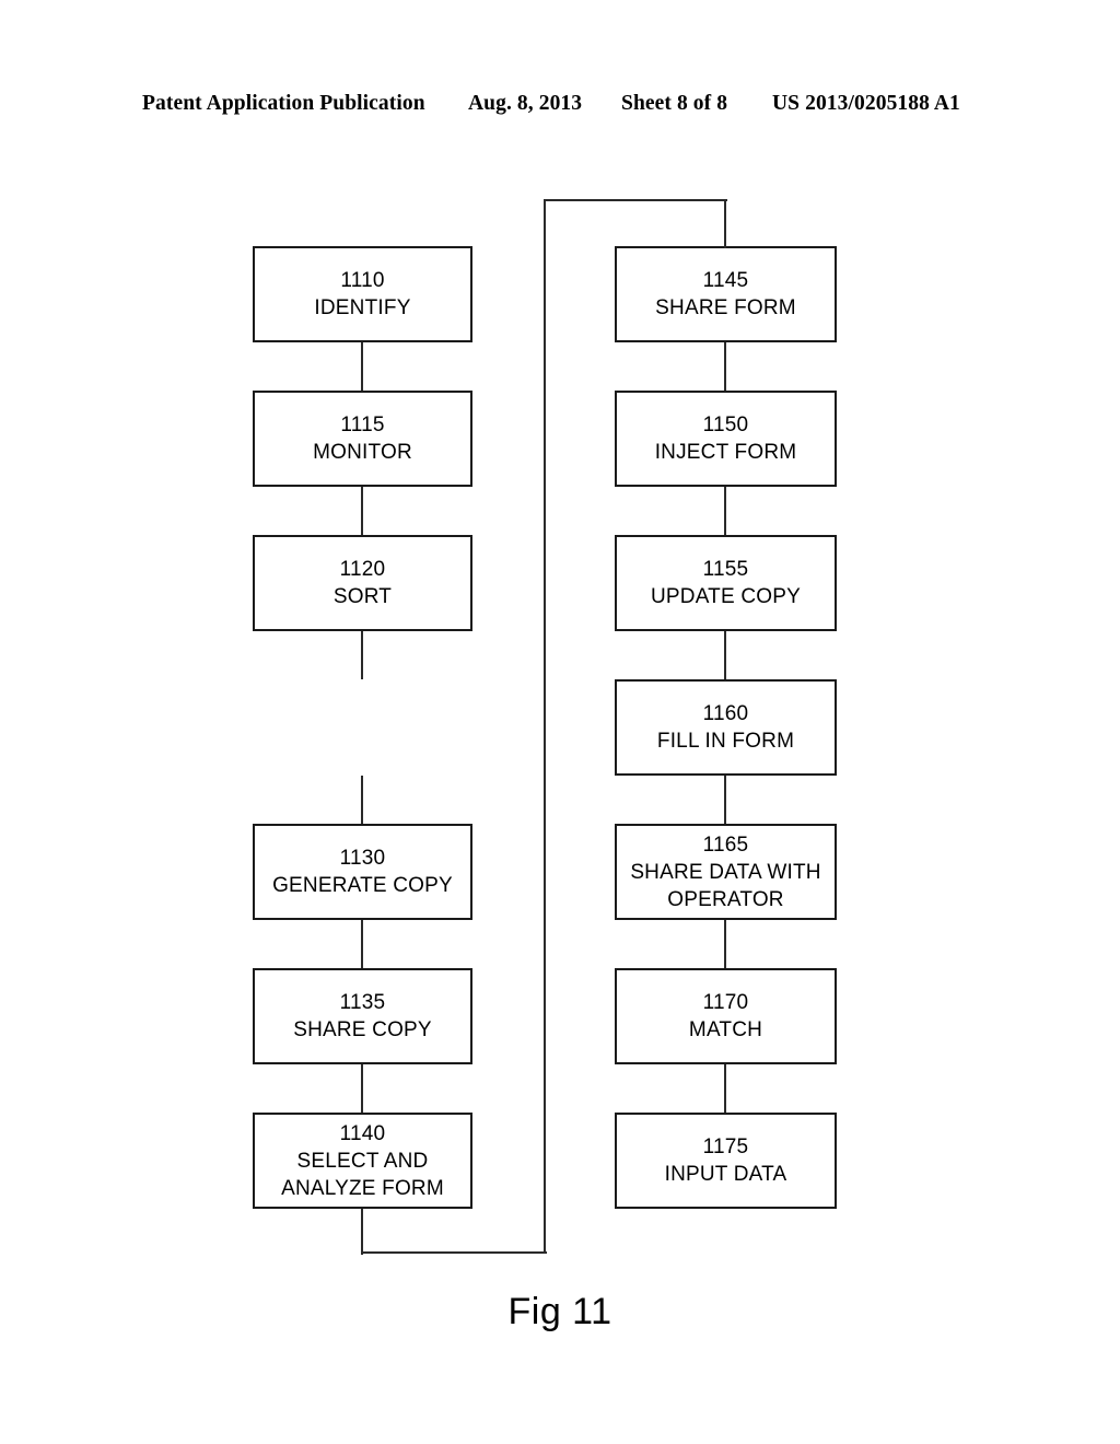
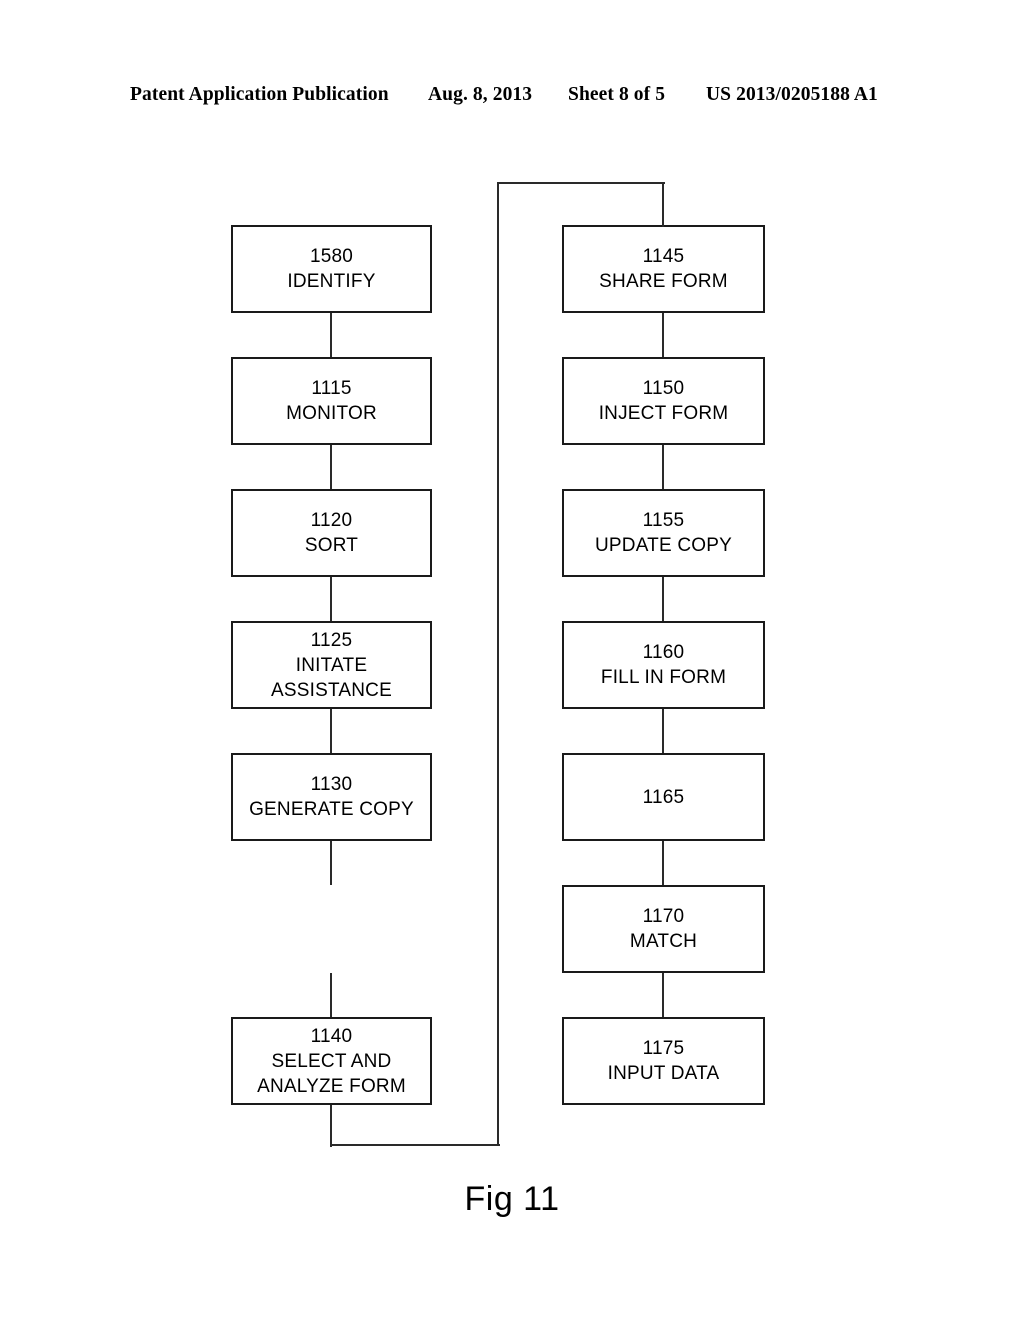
  Patent Application Publication
  Aug. 8, 2013
- Sheet 8 of 8
+ Sheet 8 of 5
  US 2013/0205188 A1
- 1110
+ 1580
  IDENTIFY
  1115
  MONITOR
  1120
  SORT
+ 1125
+ INITATE
+ ASSISTANCE
  1130
  GENERATE COPY
- 1135
- SHARE COPY
  1140
  SELECT AND
  ANALYZE FORM
  1145
  SHARE FORM
  1150
  INJECT FORM
  1155
  UPDATE COPY
  1160
  FILL IN FORM
  1165
- SHARE DATA WITH
- OPERATOR
  1170
  MATCH
  1175
  INPUT DATA
  Fig 11
